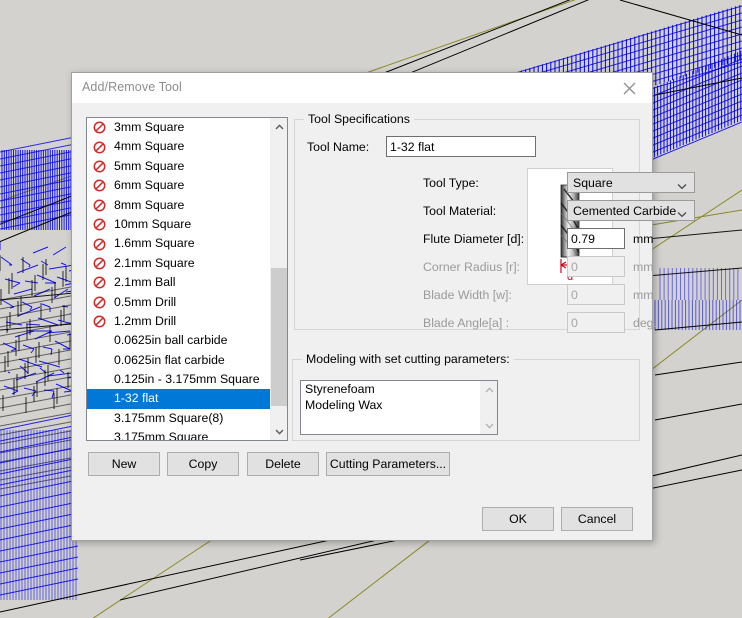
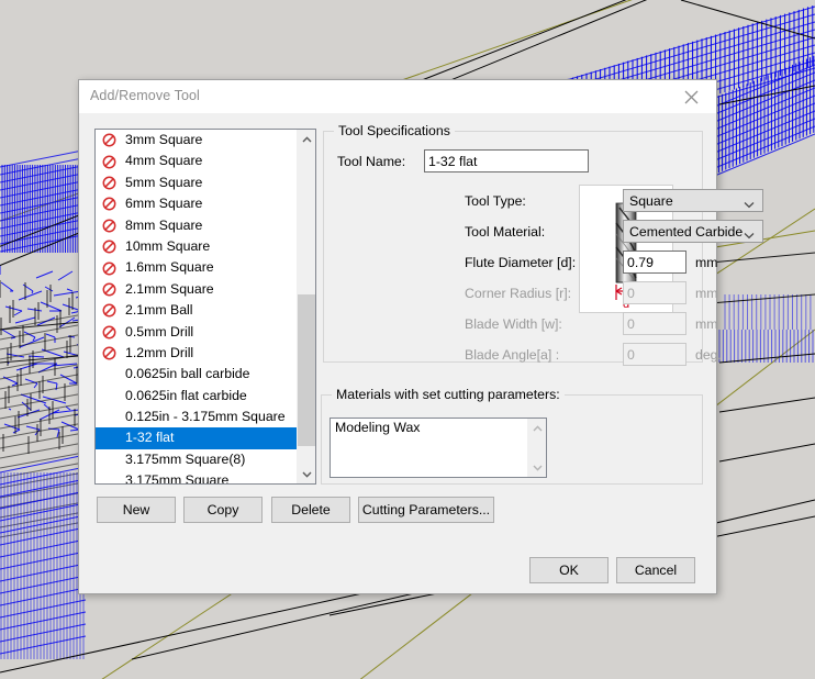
  Add/Remove Tool
  3mm Square
  4mm Square
  5mm Square
  6mm Square
  8mm Square
  10mm Square
  1.6mm Square
  2.1mm Square
  2.1mm Ball
  0.5mm Drill
  1.2mm Drill
  0.0625in ball carbide
  0.0625in flat carbide
  0.125in - 3.175mm Square
  1-32 flat
  3.175mm Square(8)
  3.175mm Square
  Tool Specifications
  Tool Name:
  1-32 flat
  d
  Tool Type:
  Square
  Tool Material:
  Cemented Carbide
  Flute Diameter [d]:
  0.79
  mm
  Corner Radius [r]:
  0
  mm
  Blade Width [w]:
  0
  mm
  Blade Angle[a] :
  0
  deg.
- Modeling with set cutting parameters:
+ Materials with set cutting parameters:
- Styrenefoam
  Modeling Wax
  New
  Copy
  Delete
  Cutting Parameters...
  OK
  Cancel
